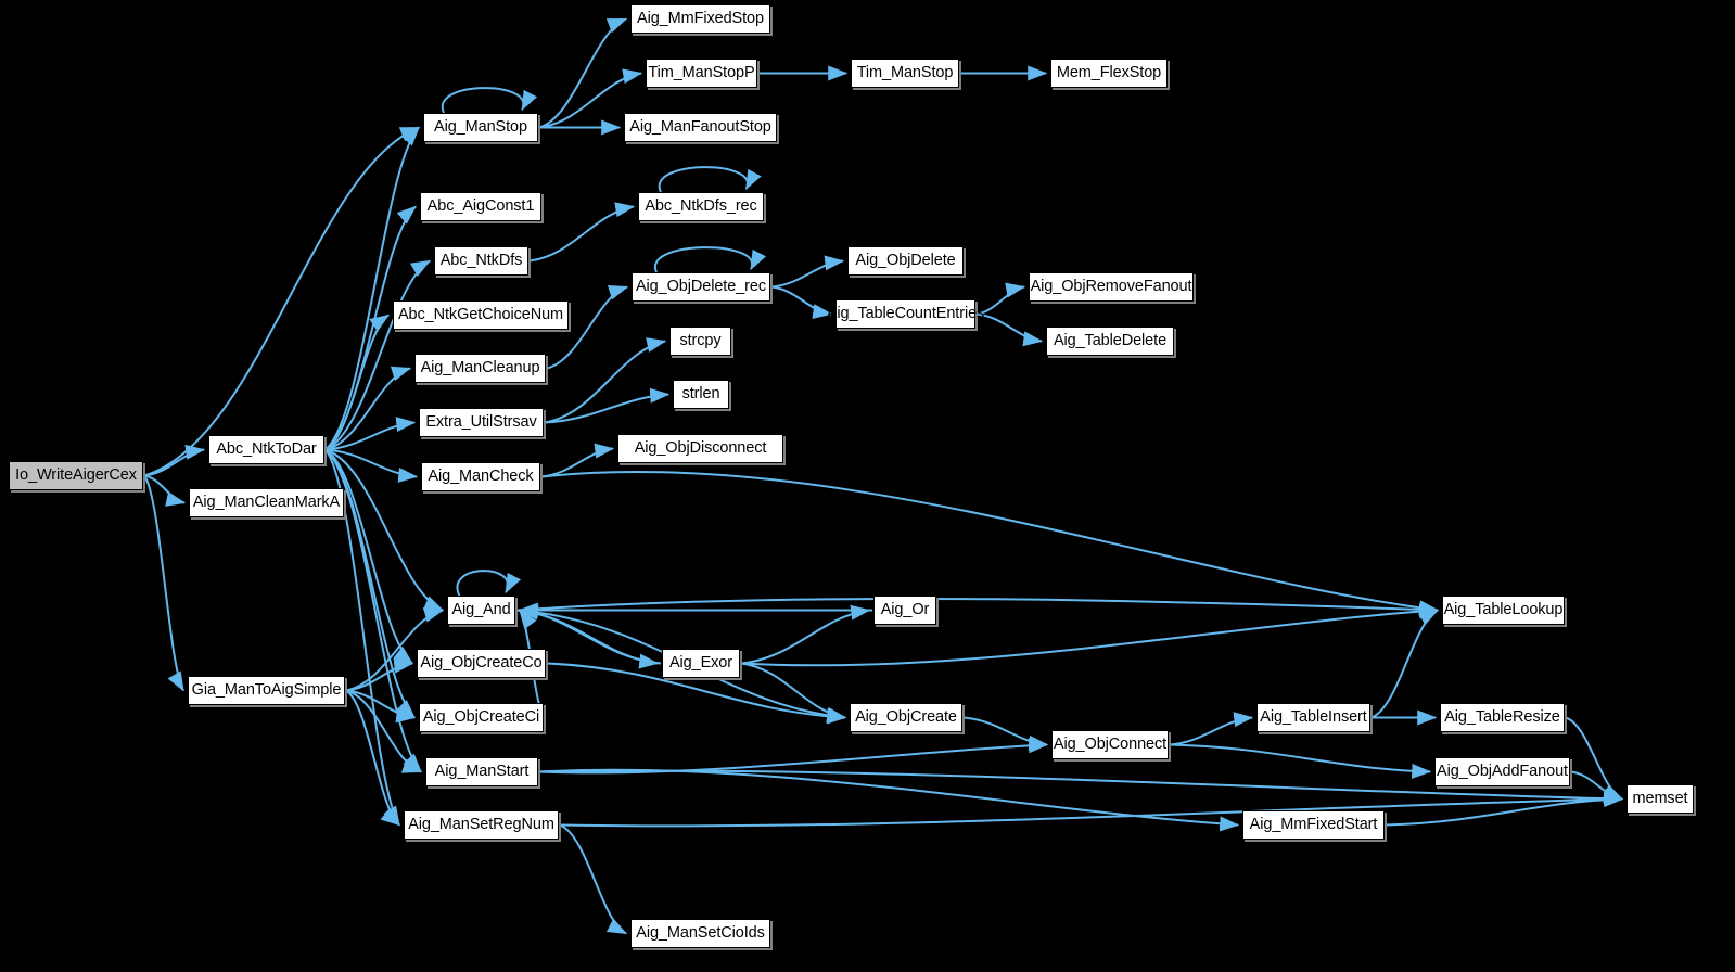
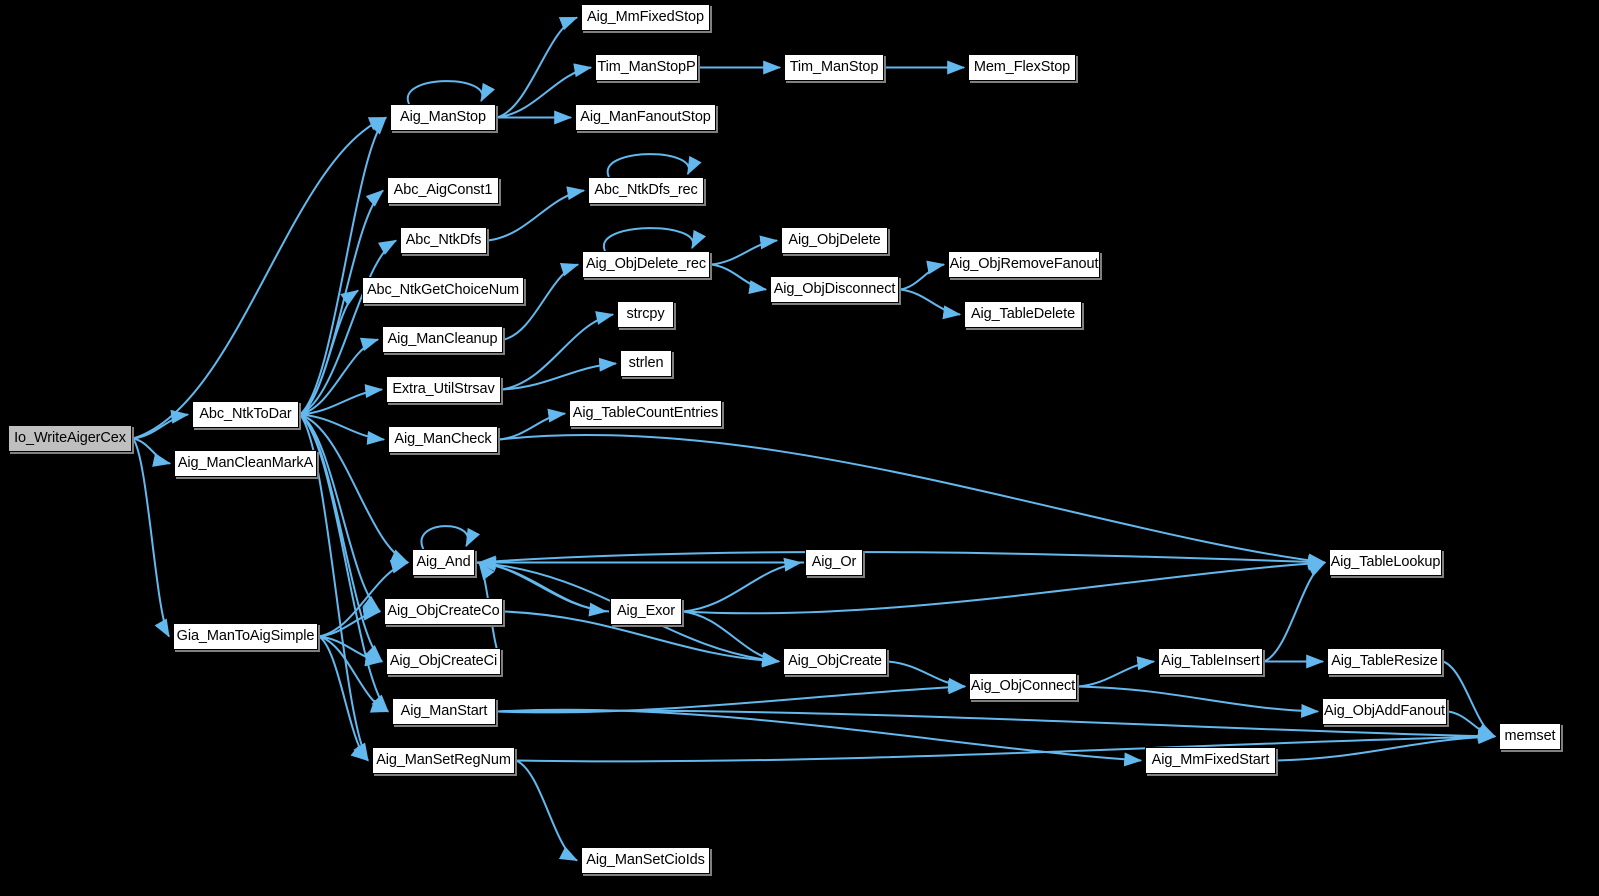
  Io_WriteAigerCex
  Abc_NtkToDar
  Aig_ManCleanMarkA
  Gia_ManToAigSimple
  Aig_ManStop
  Abc_AigConst1
  Abc_NtkDfs
  Abc_NtkGetChoiceNum
  Aig_ManCleanup
  Extra_UtilStrsav
  Aig_ManCheck
  Aig_And
  Aig_ObjCreateCo
  Aig_ObjCreateCi
  Aig_ManStart
  Aig_ManSetRegNum
  Aig_MmFixedStop
  Tim_ManStopP
  Aig_ManFanoutStop
  Abc_NtkDfs_rec
  Aig_ObjDelete_rec
  strcpy
  strlen
- Aig_ObjDisconnect
+ Aig_TableCountEntries
  Aig_Exor
  Aig_ManSetCioIds
  Tim_ManStop
  Aig_ObjDelete
- Aig_TableCountEntries
+ Aig_ObjDisconnect
  Aig_Or
  Aig_ObjCreate
  Mem_FlexStop
  Aig_ObjRemoveFanout
  Aig_TableDelete
  Aig_ObjConnect
  Aig_TableInsert
  Aig_MmFixedStart
  Aig_TableLookup
  Aig_TableResize
  Aig_ObjAddFanout
  memset
